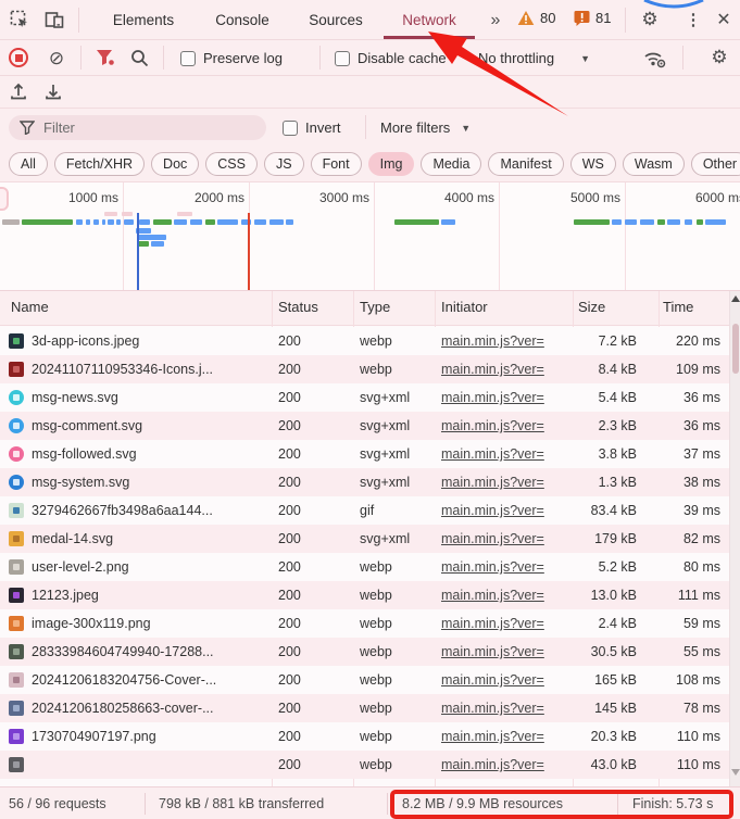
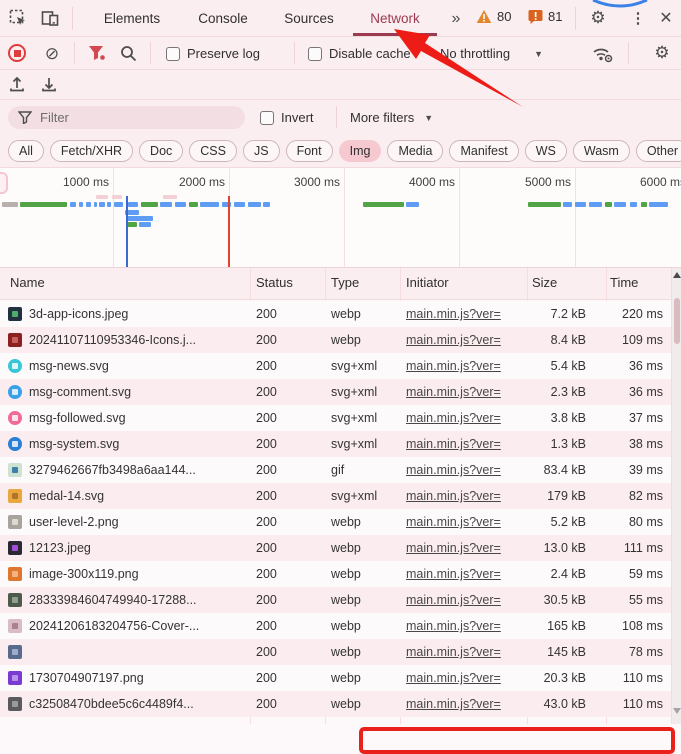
  Elements
  Console
  Sources
  Network
  »
  80
  81
  ⚙
  ⋮
  ✕
  ⊘
  Preserve log
  Disable cache
  No throttling
  ▼
  ⚙
  Filter
  Invert
  More filters
  ▼
  All
  Fetch/XHR
  Doc
  CSS
  JS
  Font
  Img
  Media
  Manifest
  WS
  Wasm
  Other
  1000 ms
  2000 ms
  3000 ms
  4000 ms
  5000 ms
  6000 m
  Name
  Status
  Type
  Initiator
  Size
  Time
  3d-app-icons.jpeg
  200
  webp
  main.min.js?ver=
  7.2 kB
  220 ms
  20241107110953346-Icons.j...
  200
  webp
  main.min.js?ver=
  8.4 kB
  109 ms
  msg-news.svg
  200
  svg+xml
  main.min.js?ver=
  5.4 kB
  36 ms
  msg-comment.svg
  200
  svg+xml
  main.min.js?ver=
  2.3 kB
  36 ms
  msg-followed.svg
  200
  svg+xml
  main.min.js?ver=
  3.8 kB
  37 ms
  msg-system.svg
  200
  svg+xml
  main.min.js?ver=
  1.3 kB
  38 ms
  3279462667fb3498a6aa144...
  200
  gif
  main.min.js?ver=
  83.4 kB
  39 ms
  medal-14.svg
  200
  svg+xml
  main.min.js?ver=
  179 kB
  82 ms
  user-level-2.png
  200
  webp
  main.min.js?ver=
  5.2 kB
  80 ms
  12123.jpeg
  200
  webp
  main.min.js?ver=
  13.0 kB
  111 ms
  image-300x119.png
  200
  webp
  main.min.js?ver=
  2.4 kB
  59 ms
  28333984604749940-17288...
  200
  webp
  main.min.js?ver=
  30.5 kB
  55 ms
  20241206183204756-Cover-...
  200
  webp
  main.min.js?ver=
  165 kB
  108 ms
- 20241206180258663-cover-...
  200
  webp
  main.min.js?ver=
  145 kB
  78 ms
  1730704907197.png
  200
  webp
  main.min.js?ver=
  20.3 kB
  110 ms
+ c32508470bdee5c6c4489f4...
  200
  webp
  main.min.js?ver=
  43.0 kB
  110 ms
- 56 / 96 requests
- 798 kB / 881 kB transferred
- 8.2 MB / 9.9 MB resources
- Finish: 5.73 s
